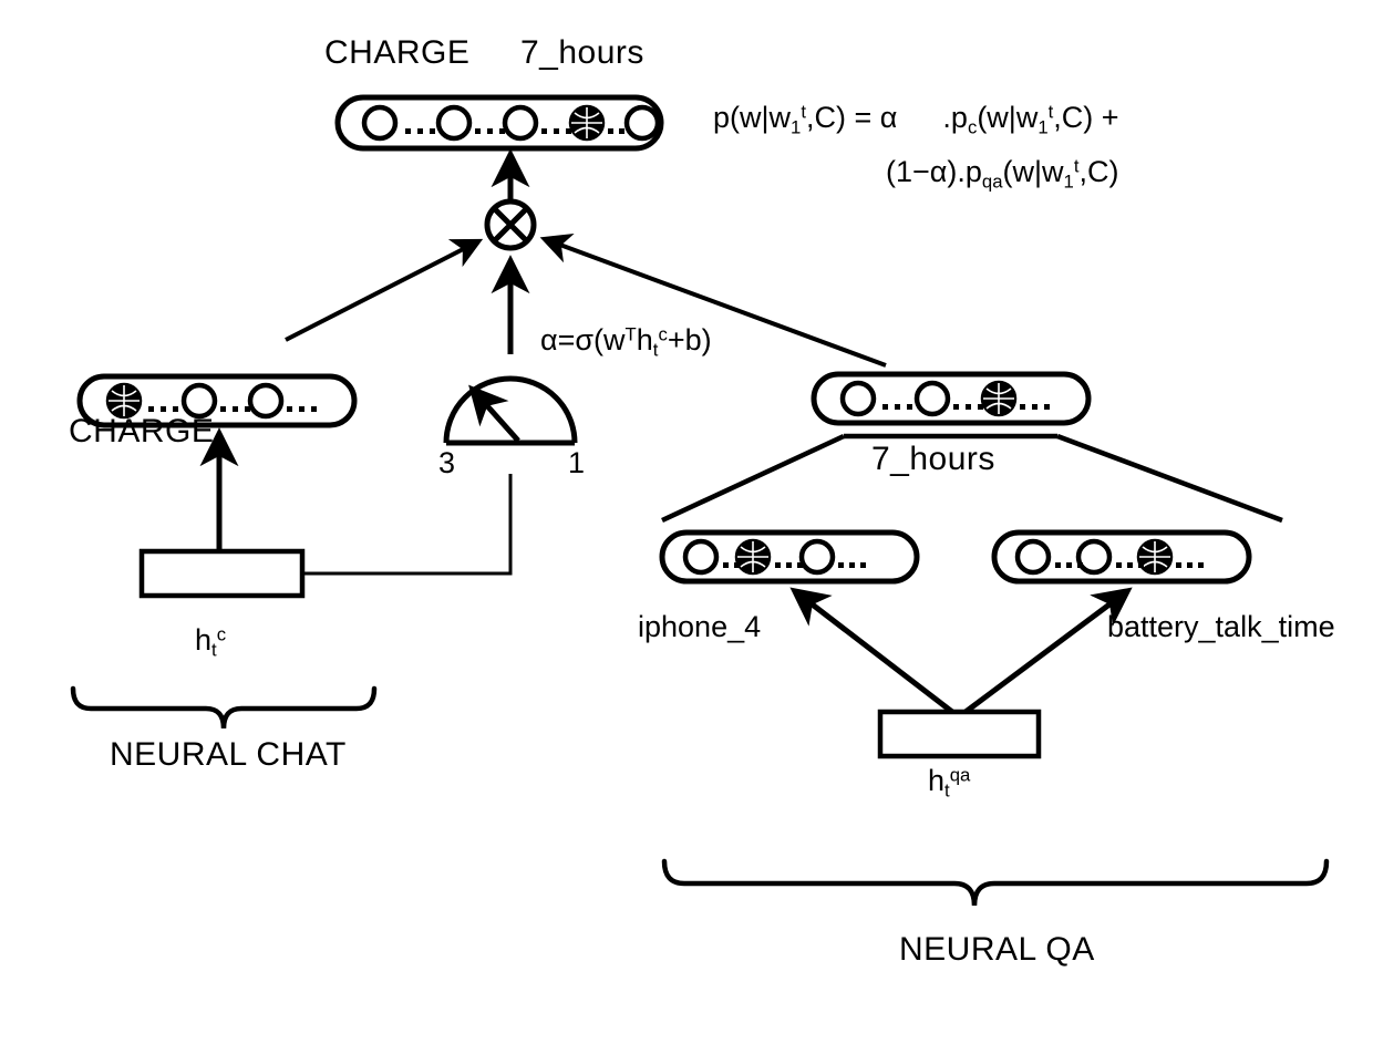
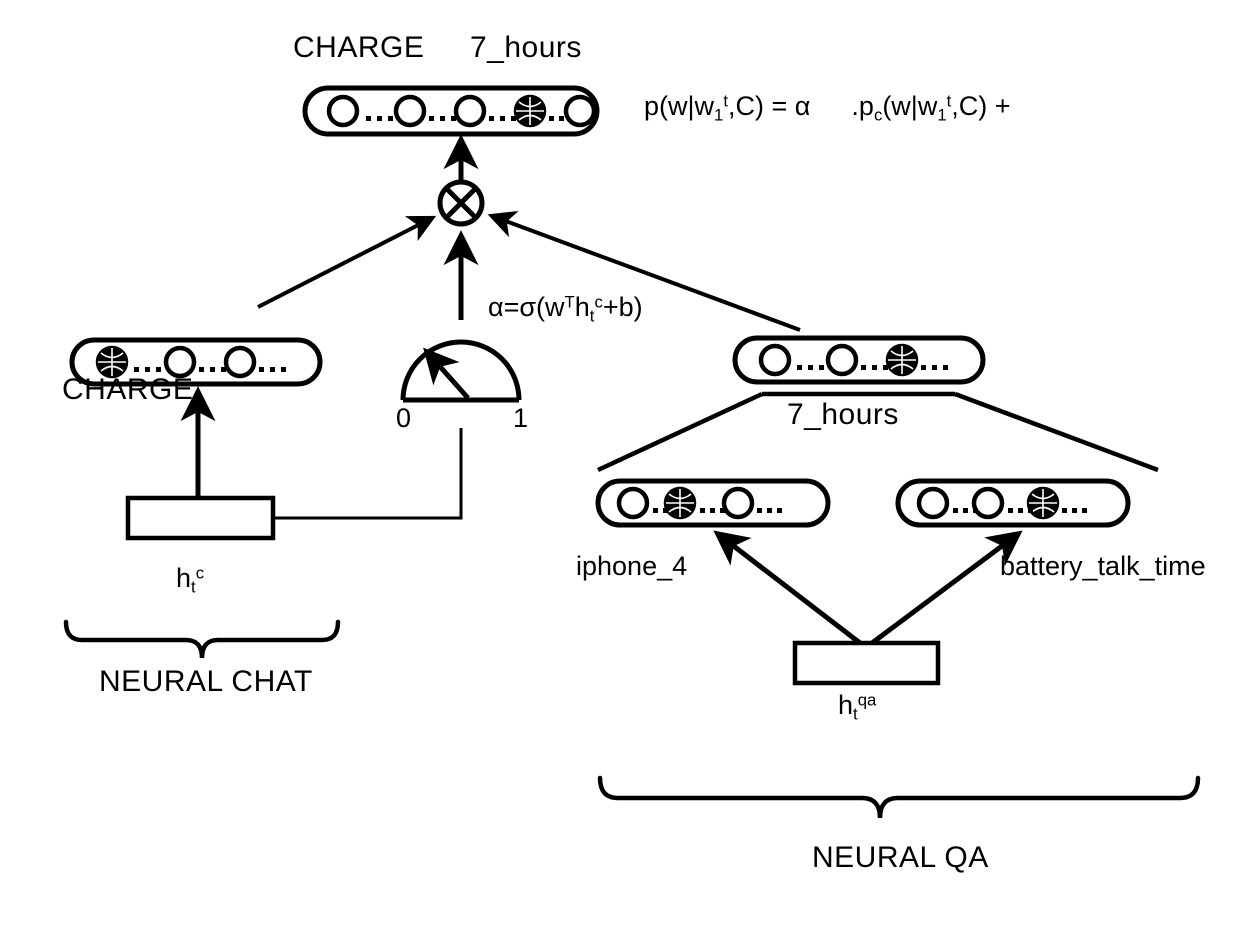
  CHARGE
  7_hours
  p(w|w1t,C) = α .pc(w|w1t,C) +
- (1−α).pqa(w|w1t,C)
  α=σ(wThtc+b)
  CHARGE
- 3
+ 0
  1
  7_hours
  iphone_4
  battery_talk_time
  htc
  htqa
  NEURAL CHAT
  NEURAL QA
